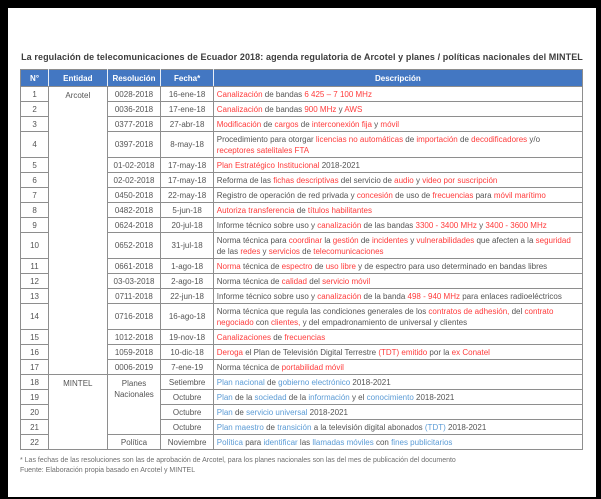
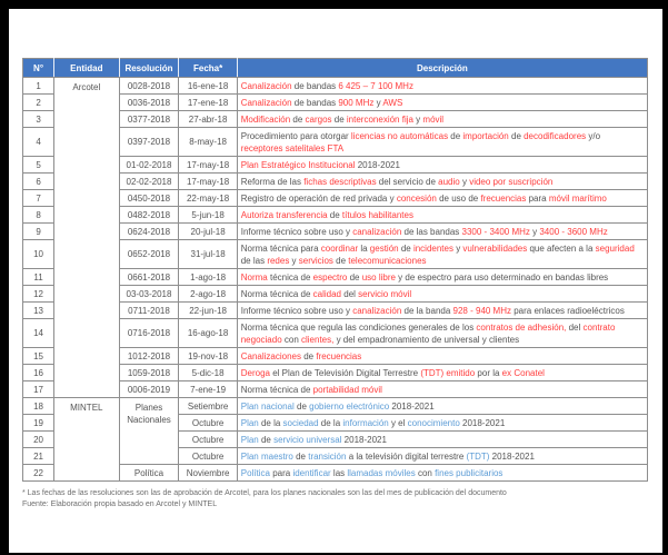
- La regulación de telecomunicaciones de Ecuador 2018: agenda regulatoria de Arcotel y planes / políticas nacionales del MINTEL
  N°	Entidad	Resolución	Fecha*	Descripción
  1	Arcotel	0028-2018	16-ene-18	Canalización de bandas 6 425 – 7 100 MHz
  2	0036-2018	17-ene-18	Canalización de bandas 900 MHz y AWS
  3	0377-2018	27-abr-18	Modificación de cargos de interconexión fija y móvil
  4	0397-2018	8-may-18	Procedimiento para otorgar licencias no automáticas de importación de decodificadores y/o receptores satelitales FTA
  5	01-02-2018	17-may-18	Plan Estratégico Institucional 2018-2021
  6	02-02-2018	17-may-18	Reforma de las fichas descriptivas del servicio de audio y video por suscripción
  7	0450-2018	22-may-18	Registro de operación de red privada y concesión de uso de frecuencias para móvil marítimo
  8	0482-2018	5-jun-18	Autoriza transferencia de títulos habilitantes
  9	0624-2018	20-jul-18	Informe técnico sobre uso y canalización de las bandas 3300 - 3400 MHz y 3400 - 3600 MHz
  10	0652-2018	31-jul-18	Norma técnica para coordinar la gestión de incidentes y vulnerabilidades que afecten a la seguridad de las redes y servicios de telecomunicaciones
  11	0661-2018	1-ago-18	Norma técnica de espectro de uso libre y de espectro para uso determinado en bandas libres
  12	03-03-2018	2-ago-18	Norma técnica de calidad del servicio móvil
- 13	0711-2018	22-jun-18	Informe técnico sobre uso y canalización de la banda 498 - 940 MHz para enlaces radioeléctricos
+ 13	0711-2018	22-jun-18	Informe técnico sobre uso y canalización de la banda 928 - 940 MHz para enlaces radioeléctricos
  14	0716-2018	16-ago-18	Norma técnica que regula las condiciones generales de los contratos de adhesión, del contrato negociado con clientes, y del empadronamiento de universal y clientes
  15	1012-2018	19-nov-18	Canalizaciones de frecuencias
- 16	1059-2018	10-dic-18	Deroga el Plan de Televisión Digital Terrestre (TDT) emitido por la ex Conatel
+ 16	1059-2018	5-dic-18	Deroga el Plan de Televisión Digital Terrestre (TDT) emitido por la ex Conatel
  17	0006-2019	7-ene-19	Norma técnica de portabilidad móvil
  18	MINTEL	Planes Nacionales	Setiembre	Plan nacional de gobierno electrónico 2018-2021
  19	Octubre	Plan de la sociedad de la información y el conocimiento 2018-2021
  20	Octubre	Plan de servicio universal 2018-2021
- 21	Octubre	Plan maestro de transición a la televisión digital abonados (TDT) 2018-2021
+ 21	Octubre	Plan maestro de transición a la televisión digital terrestre (TDT) 2018-2021
  22	Política	Noviembre	Política para identificar las llamadas móviles con fines publicitarios
